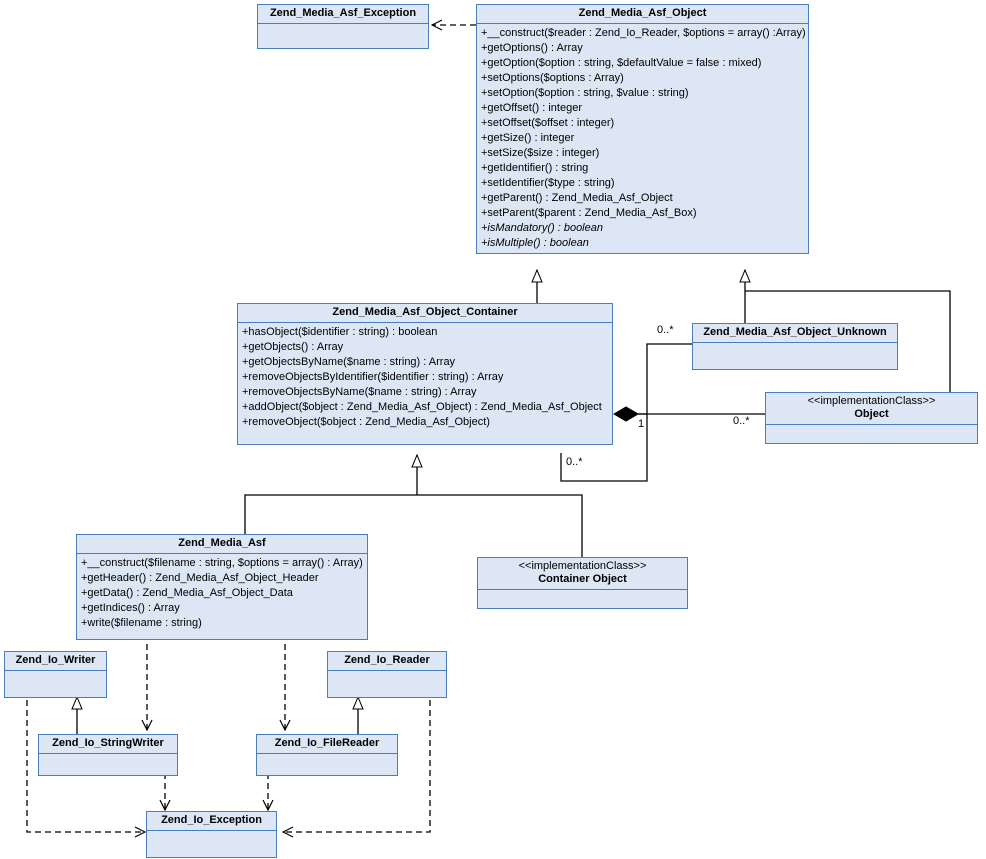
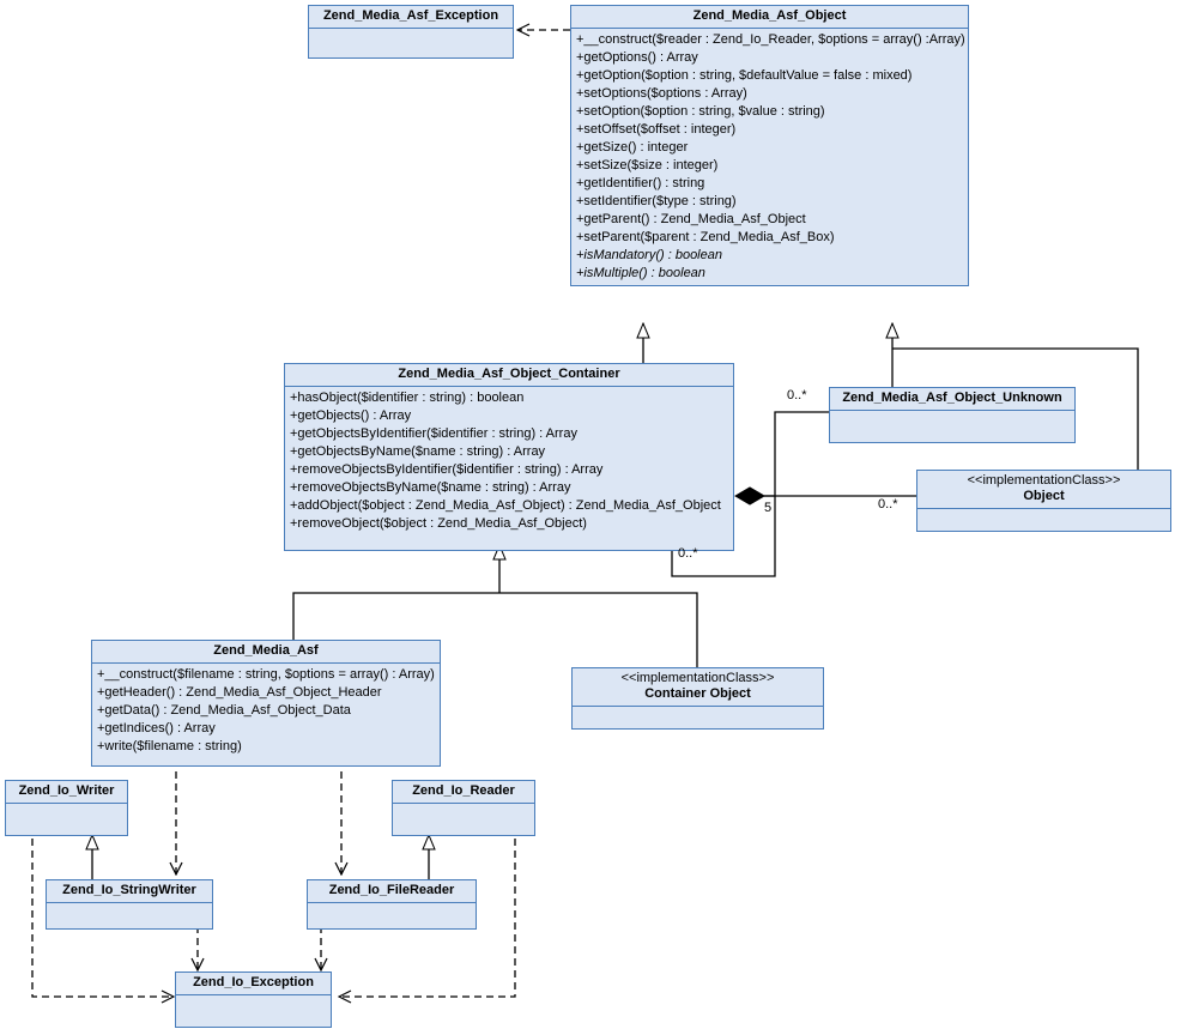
  Zend_Media_Asf_Exception
  Zend_Media_Asf_Object
  +__construct($reader : Zend_Io_Reader, $options = array() :Array)
  +getOptions() : Array
  +getOption($option : string, $defaultValue = false : mixed)
  +setOptions($options : Array)
  +setOption($option : string, $value : string)
- +getOffset() : integer
  +setOffset($offset : integer)
  +getSize() : integer
  +setSize($size : integer)
  +getIdentifier() : string
  +setIdentifier($type : string)
  +getParent() : Zend_Media_Asf_Object
  +setParent($parent : Zend_Media_Asf_Box)
  +isMandatory() : boolean
  +isMultiple() : boolean
  Zend_Media_Asf_Object_Container
  +hasObject($identifier : string) : boolean
  +getObjects() : Array
+ +getObjectsByIdentifier($identifier : string) : Array
  +getObjectsByName($name : string) : Array
  +removeObjectsByIdentifier($identifier : string) : Array
  +removeObjectsByName($name : string) : Array
  +addObject($object : Zend_Media_Asf_Object) : Zend_Media_Asf_Object
  +removeObject($object : Zend_Media_Asf_Object)
  Zend_Media_Asf_Object_Unknown
  <<implementationClass>>
  Object
  <<implementationClass>>
  Container Object
  Zend_Media_Asf
  +__construct($filename : string, $options = array() : Array)
  +getHeader() : Zend_Media_Asf_Object_Header
  +getData() : Zend_Media_Asf_Object_Data
  +getIndices() : Array
  +write($filename : string)
  Zend_Io_Writer
  Zend_Io_Reader
  Zend_Io_StringWriter
  Zend_Io_FileReader
  Zend_Io_Exception
  0..*
  0..*
- 1
+ 5
  0..*
